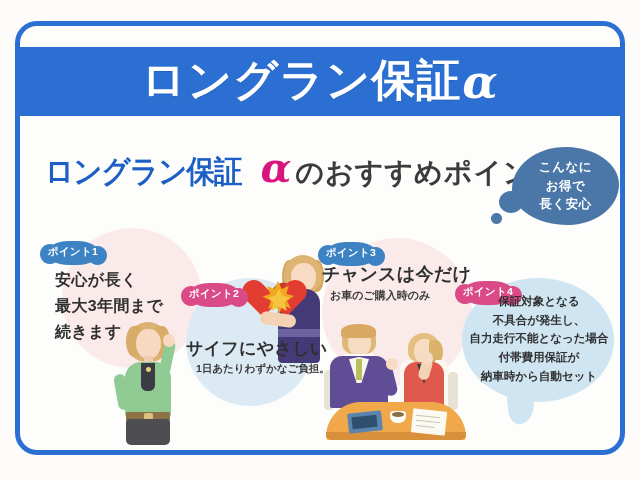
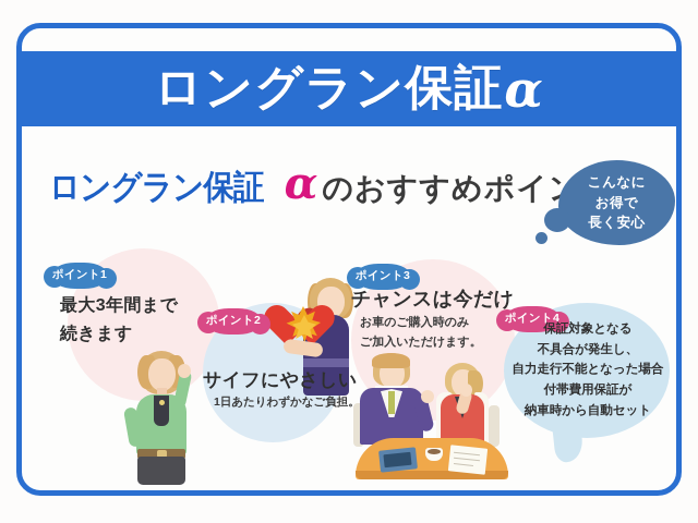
  ロングラン保証
  α
  ロングラン保証
  α
  のおすすめポイ
  こんなに
  お得で
  長く安心
  ポイント1
- 安心が長く
  最大3年間まで
  続きます
  ポイント2
  サイフにやさしい
  1日あたりわずかなご負担。
  ポイント3
  チャンスは今だけ
  お車のご購入時のみ
+ ご加入いただけます。
  ポイント4
  保証対象となる
  不具合が発生し、
  自力走行不能となった場合
  付帯費用保証が
  納車時から自動セット
